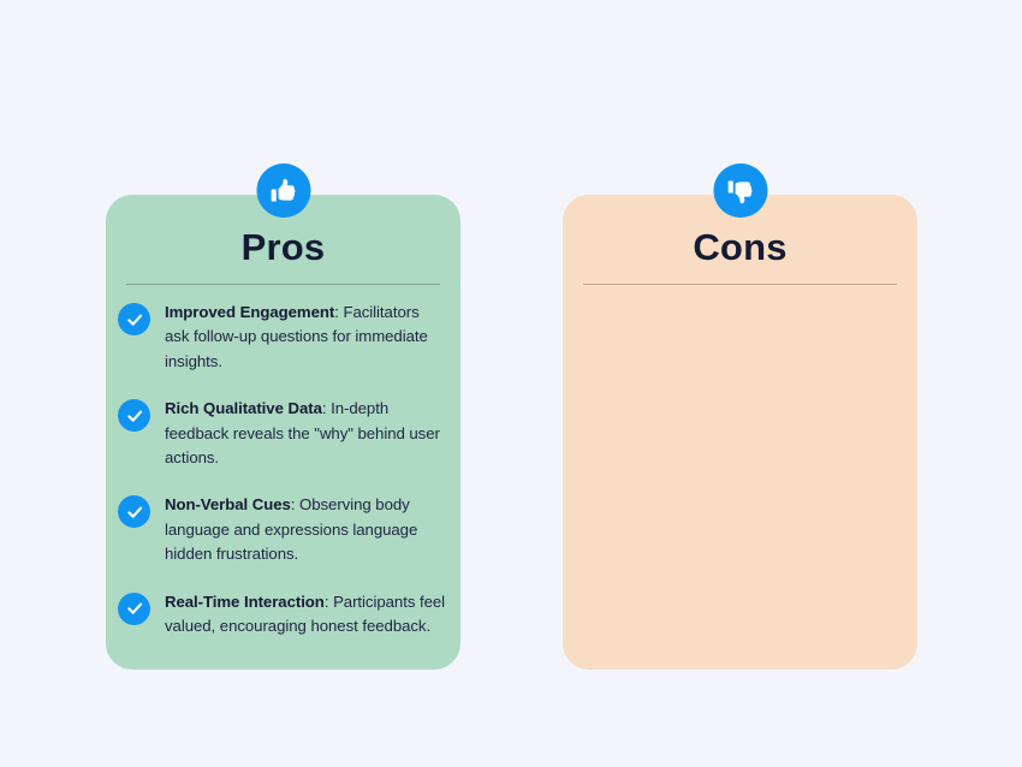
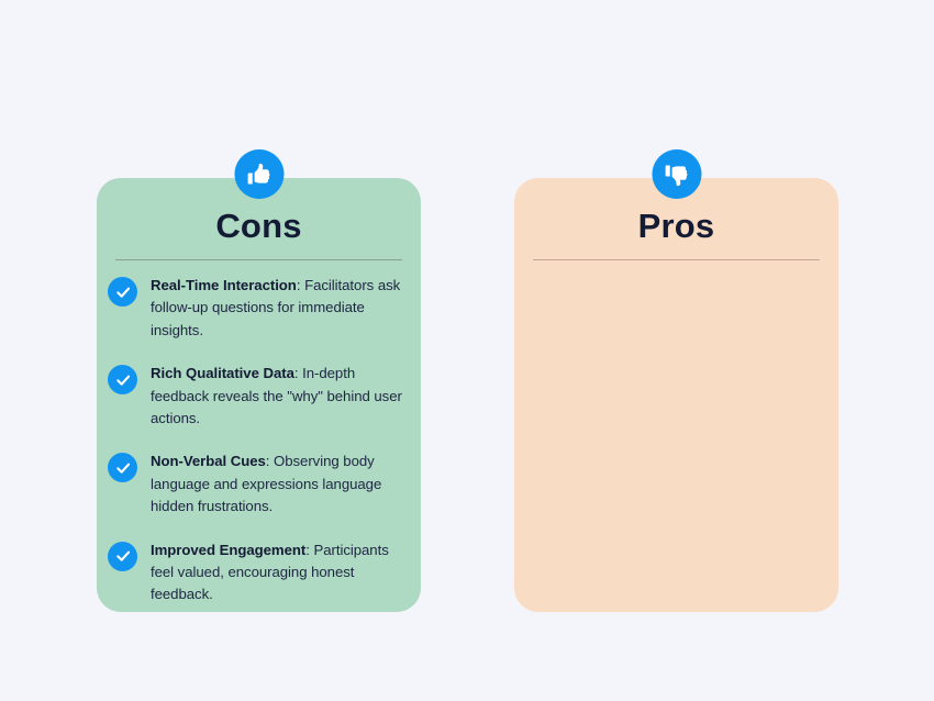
- Pros
+ Cons
- Improved Engagement: Facilitators ask follow-up questions for immediate insights.
+ Real-Time Interaction: Facilitators ask follow-up questions for immediate insights.
  Rich Qualitative Data: In-depth feedback reveals the "why" behind user actions.
  Non-Verbal Cues: Observing body language and expressions language hidden frustrations.
- Real-Time Interaction: Participants feel valued, encouraging honest feedback.
+ Improved Engagement: Participants feel valued, encouraging honest feedback.
- Cons
+ Pros
